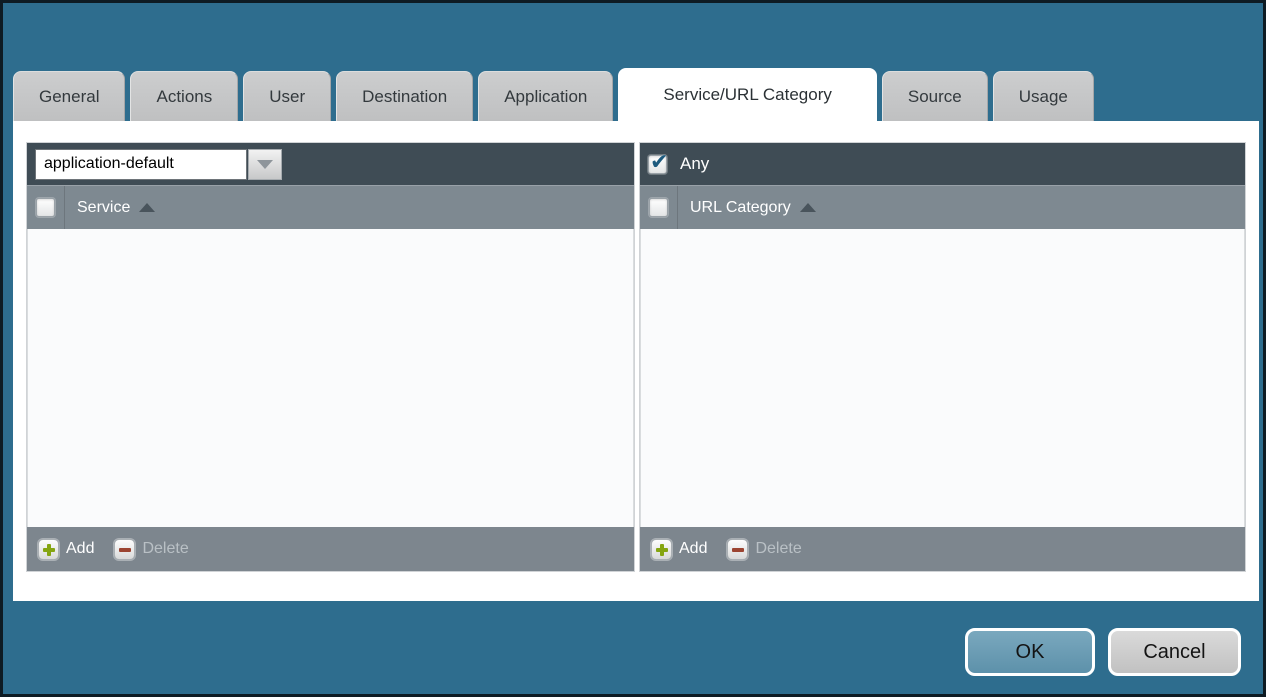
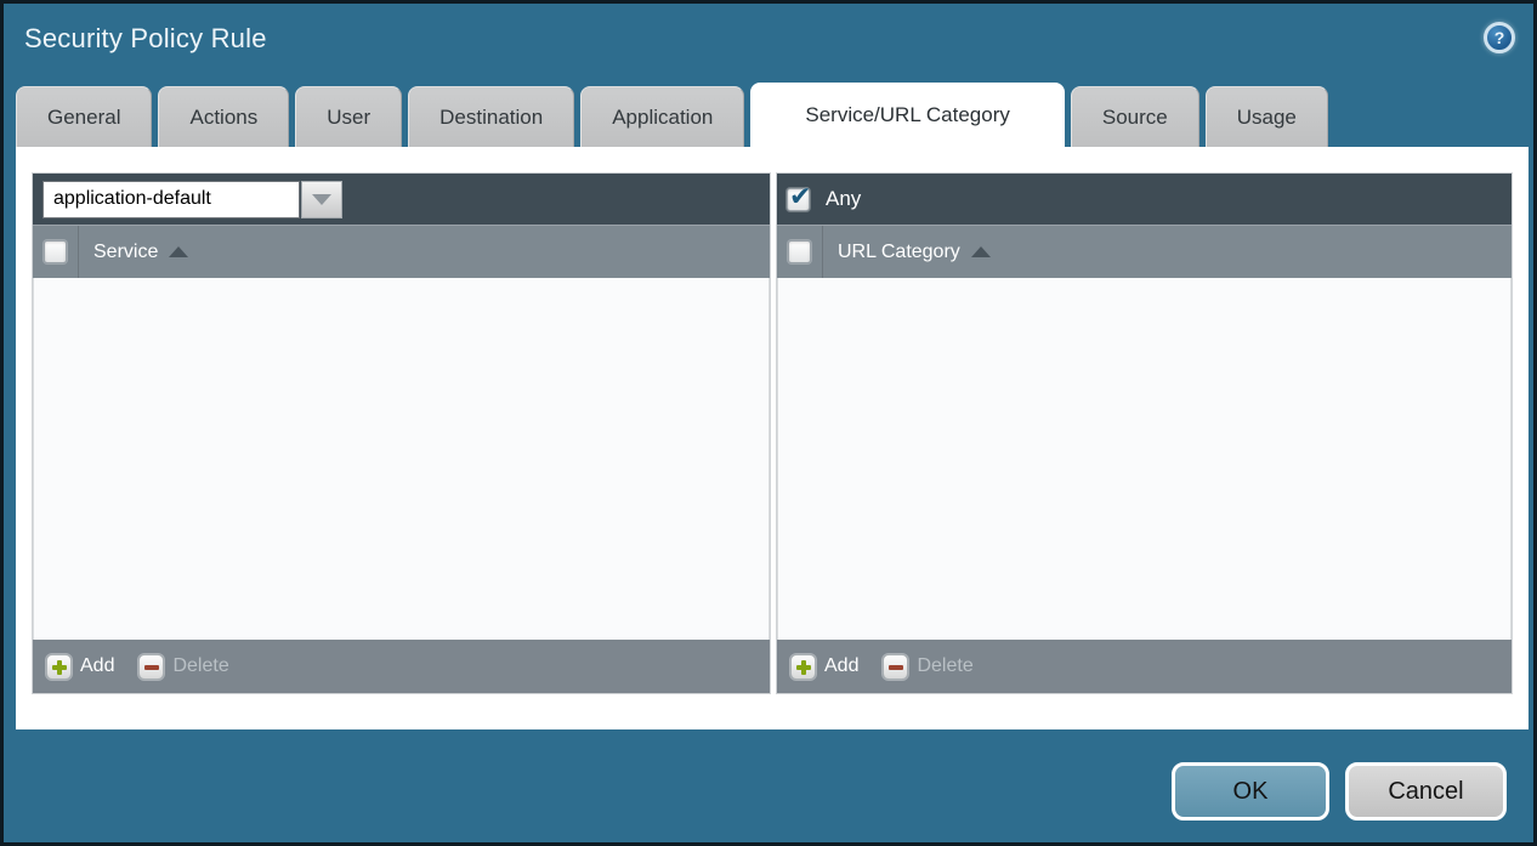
+ Security Policy Rule
+ ?
  General
  Actions
  User
  Destination
  Application
  Service/URL Category
  Source
  Usage
  application-default
  Service
  Add
  Delete
  ✔
  Any
  URL Category
  Add
  Delete
  OK
  Cancel
